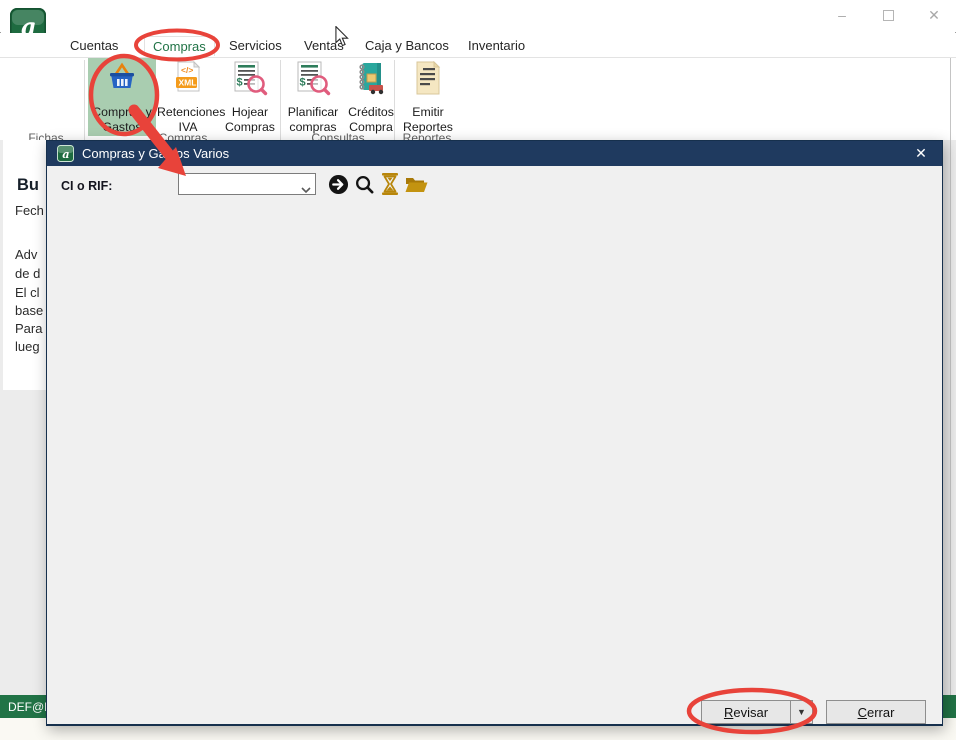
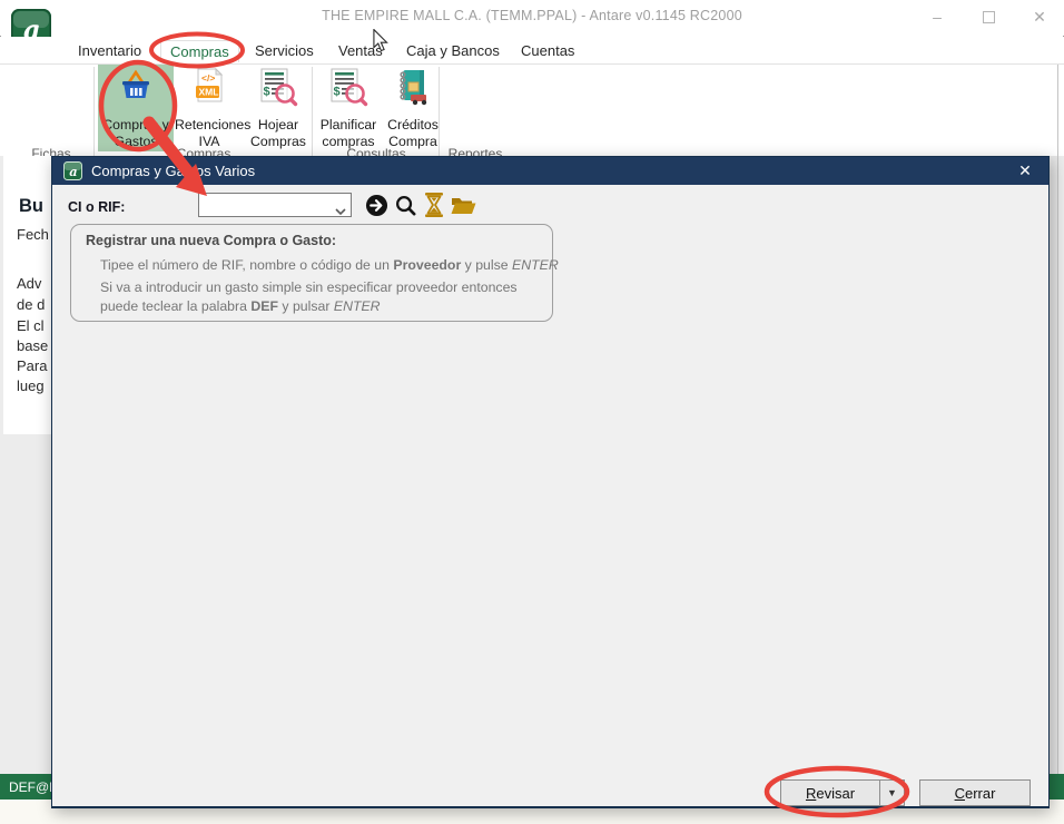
+ THE EMPIRE MALL C.A. (TEMM.PPAL) - Antare v0.1145 RC2000
  –
  ✕
  a
- Cuentas
+ Inventario
  Compras
  Servicios
  Ventas
  Caja y Bancos
- Inventario
+ Cuentas
  Compr y astos
  </>
  XML
  Retencione IVA
  $
  Hojear Compras
  $
  Planificar compras
  Créditos Compra
- Emitir Reportes
  Fichas
  ompras
  Consultas
  Reportes
  Bu
  Fech
  Adv
  de d
  El cl
  base
  Para
  lueg
  DEF@
  a
  Compras y Gos Varios
  ✕
  CI o RIF:
+ Registrar una nueva Compra o Gasto:
+ Tipee el número de RIF, nombre o código de un Proveedor y pulse ENTER
+ Si va a introducir un gasto simple sin especificar proveedor entonces puede teclear la palabra DEF y pulsar ENTER
  Revisar
  ▼
  Cerrar
